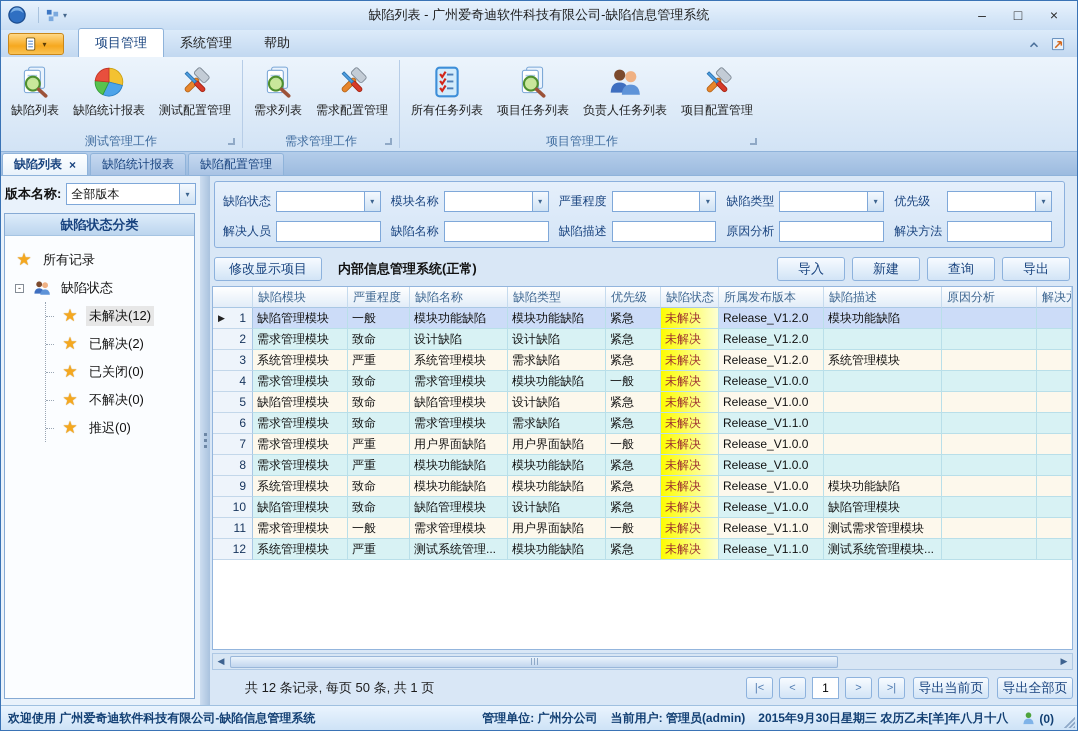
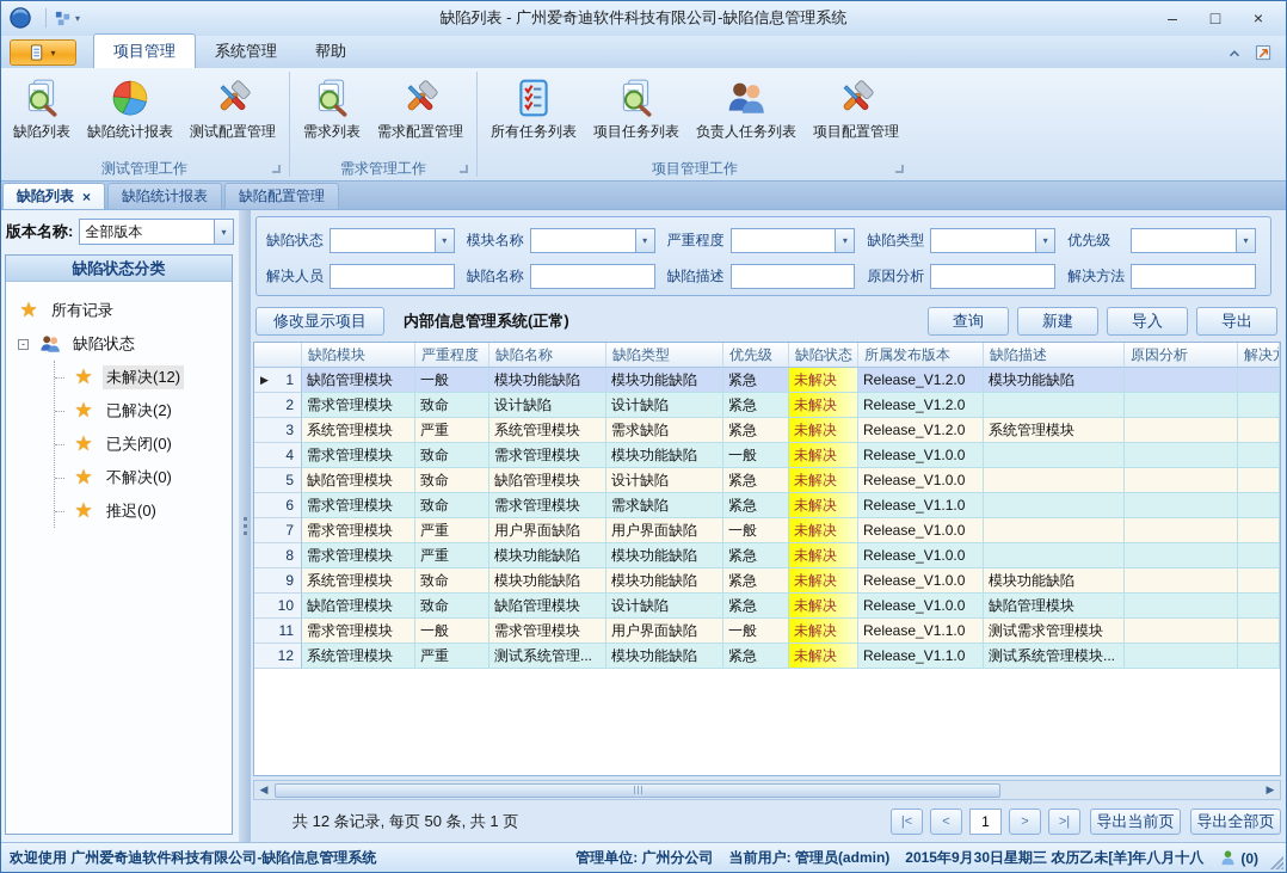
  ▾
  缺陷列表 - 广州爱奇迪软件科技有限公司-缺陷信息管理系统
  –
  □
  ×
  ▾
  项目管理
  系统管理
  帮助
  缺陷列表
  缺陷统计报表
  测试配置管理
  测试管理工作
  需求列表
  需求配置管理
  需求管理工作
  所有任务列表
  项目任务列表
  负责人任务列表
  项目配置管理
  项目管理工作
  缺陷列表
  ×
  缺陷统计报表
  缺陷配置管理
  版本名称:
  全部版本
  ▾
  缺陷状态分类
  ★
  所有记录
  -
  缺陷状态
  ★
  未解决(12)
  ★
  已解决(2)
  ★
  已关闭(0)
  ★
  不解决(0)
  ★
  推迟(0)
  缺陷状态
  ▾
  模块名称
  ▾
  严重程度
  ▾
  缺陷类型
  ▾
  优先级
  ▾
  解决人员
  缺陷名称
  缺陷描述
  原因分析
  解决方法
  修改显示项目
  内部信息管理系统(正常)
- 导入
+ 查询
  新建
- 查询
+ 导入
  导出
  缺陷模块
  严重程度
  缺陷名称
  缺陷类型
  优先级
  缺陷状态
  所属发布版本
  缺陷描述
  原因分析
  ▶
  1
  缺陷管理模块
  一般
  模块功能缺陷
  模块功能缺陷
  紧急
  未解决
  Release_V1.2.0
  模块功能缺陷
  2
  需求管理模块
  致命
  设计缺陷
  设计缺陷
  紧急
  未解决
  Release_V1.2.0
  3
  系统管理模块
  严重
  系统管理模块
  需求缺陷
  紧急
  未解决
  Release_V1.2.0
  系统管理模块
  4
  需求管理模块
  致命
  需求管理模块
  模块功能缺陷
  一般
  未解决
  Release_V1.0.0
  5
  缺陷管理模块
  致命
  缺陷管理模块
  设计缺陷
  紧急
  未解决
  Release_V1.0.0
  6
  需求管理模块
  致命
  需求管理模块
  需求缺陷
  紧急
  未解决
  Release_V1.1.0
  7
  需求管理模块
  严重
  用户界面缺陷
  用户界面缺陷
  一般
  未解决
  Release_V1.0.0
  8
  需求管理模块
  严重
  模块功能缺陷
  模块功能缺陷
  紧急
  未解决
  Release_V1.0.0
  9
  系统管理模块
  致命
  模块功能缺陷
  模块功能缺陷
  紧急
  未解决
  Release_V1.0.0
  模块功能缺陷
  10
  缺陷管理模块
  致命
  缺陷管理模块
  设计缺陷
  紧急
  未解决
  Release_V1.0.0
  缺陷管理模块
  11
  需求管理模块
  一般
  需求管理模块
  用户界面缺陷
  一般
  未解决
  Release_V1.1.0
  测试需求管理模块
  12
  系统管理模块
  严重
  测试系统管理...
  模块功能缺陷
  紧急
  未解决
  Release_V1.1.0
  测试系统管理模块...
  ◀
  ▶
  共 12 条记录, 每页 50 条, 共 1 页
  |<
  <
  1
  >
  >|
  导出当前页
  导出全部页
  欢迎使用 广州爱奇迪软件科技有限公司-缺陷信息管理系统
  管理单位: 广州分公司
  当前用户: 管理员(admin)
  2015年9月30日星期三 农历乙未[羊]年八月十八
  (0)
